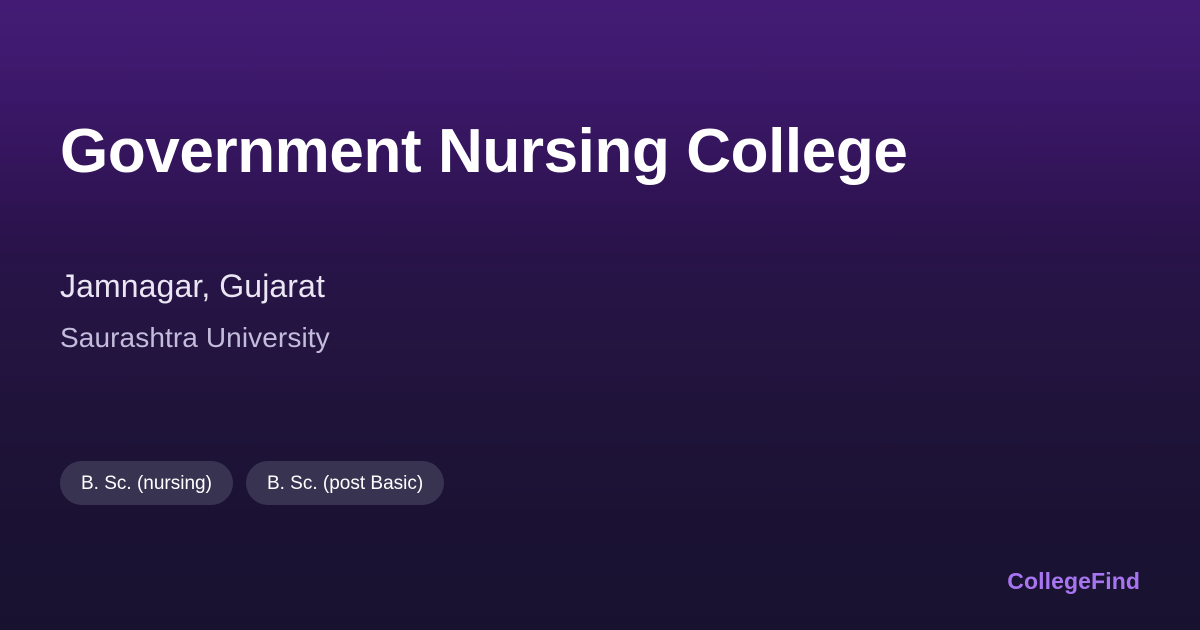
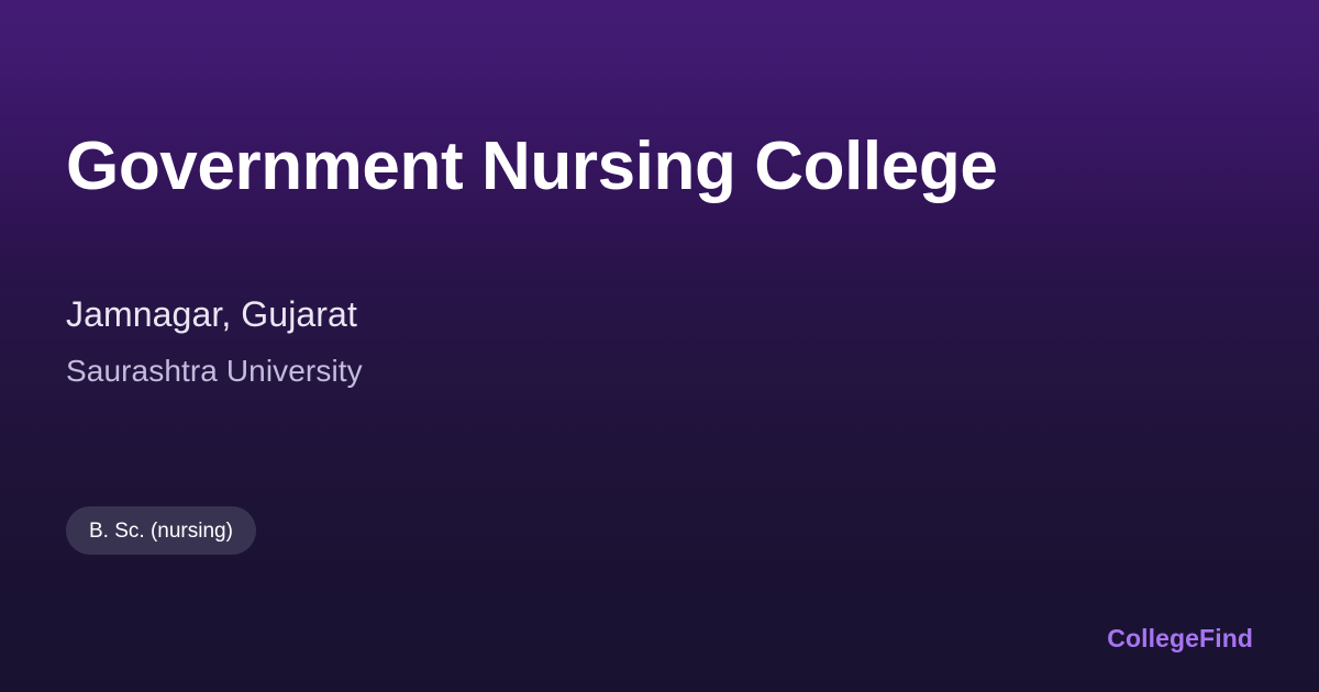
  Government Nursing College
  Jamnagar, Gujarat
  Saurashtra University
  B. Sc. (nursing)
- B. Sc. (post Basic)
  CollegeFind
